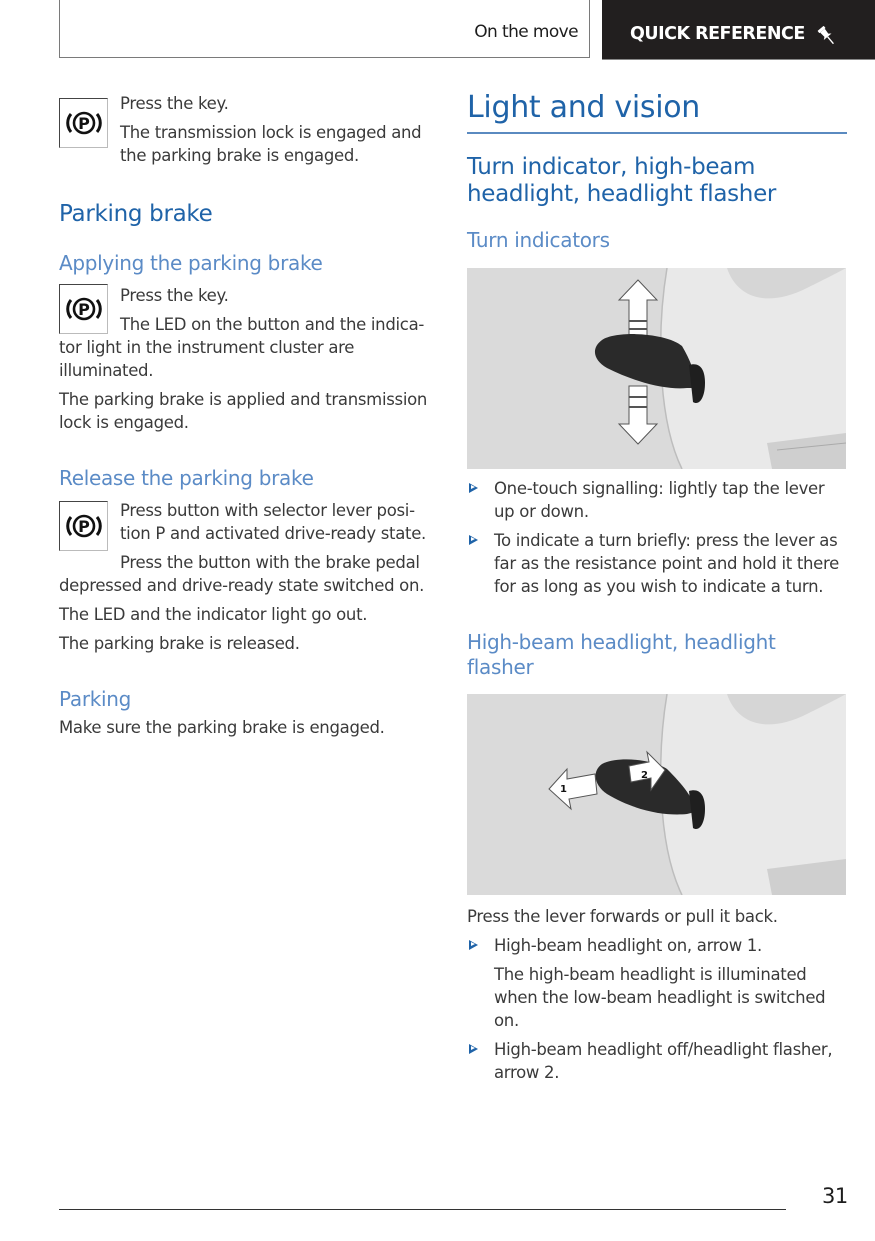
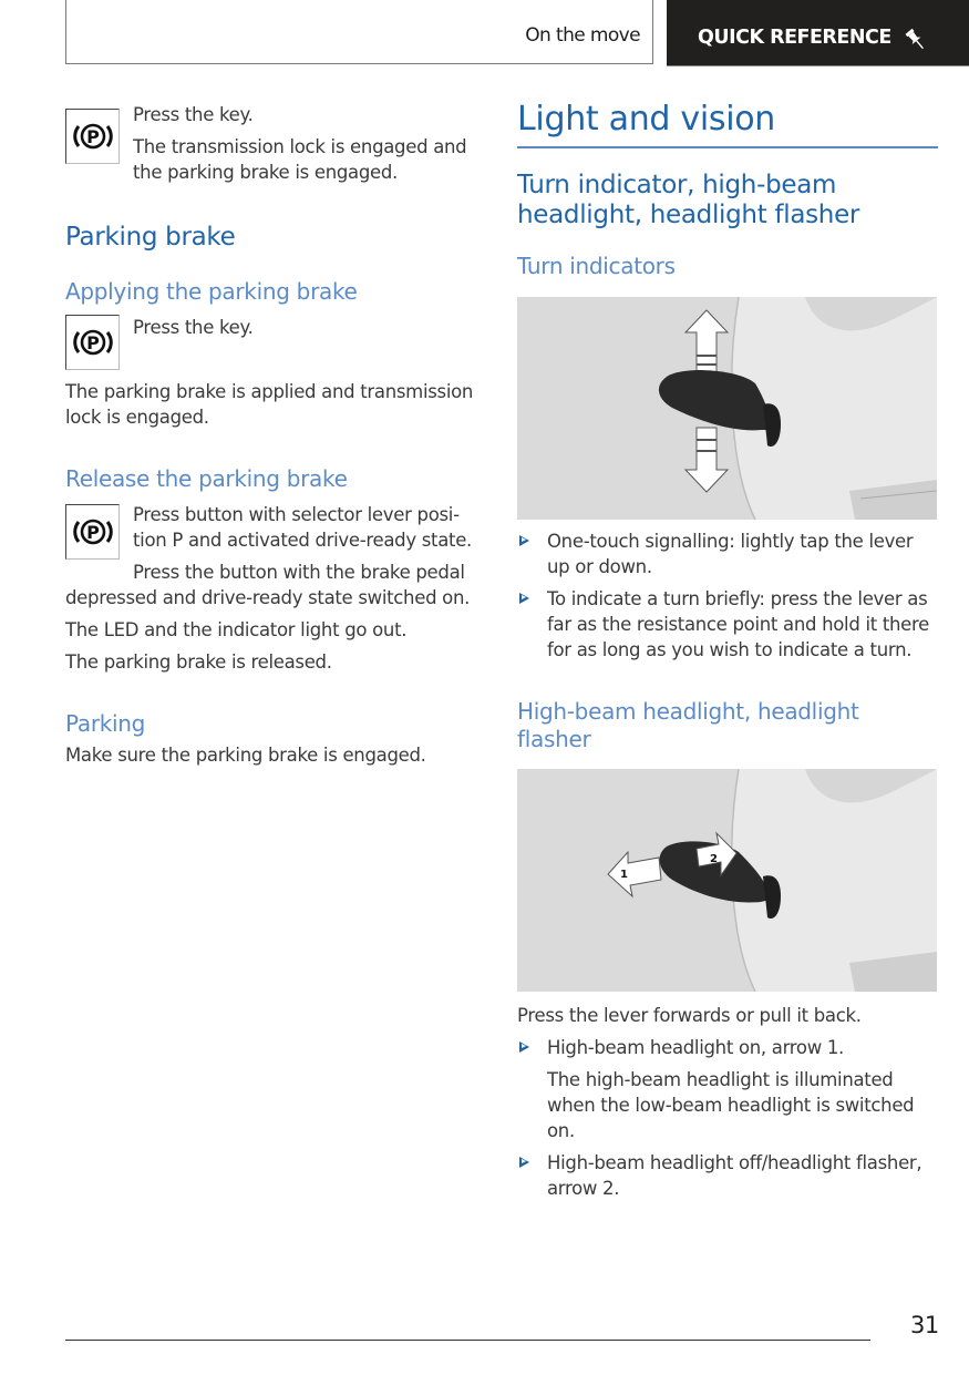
  On the move
  QUICK REFERENCE
  P
  Press the key.
  The transmission lock is engaged and the parking brake is engaged.
  Parking brake
  Applying the parking brake
  P
  Press the key.
- The LED on the button and the indica-tor light in the instrument cluster are illuminated.
  The parking brake is applied and transmission lock is engaged.
  Release the parking brake
  P
  Press button with selector lever posi-tion P and activated drive-ready state.
  Press the button with the brake pedal depressed and drive-ready state switched on.
  The LED and the indicator light go out.
  The parking brake is released.
  Parking
  Make sure the parking brake is engaged.
  Light and vision
  Turn indicator, high-beam headlight, headlight flasher
  Turn indicators
  One-touch signalling: lightly tap the lever up or down.
  To indicate a turn briefly: press the lever as far as the resistance point and hold it there for as long as you wish to indicate a turn.
  High-beam headlight, headlight flasher
  1
  2
  Press the lever forwards or pull it back.
  High-beam headlight on, arrow 1.
  The high-beam headlight is illuminated when the low-beam headlight is switched on.
  High-beam headlight off/headlight flasher, arrow 2.
  31
